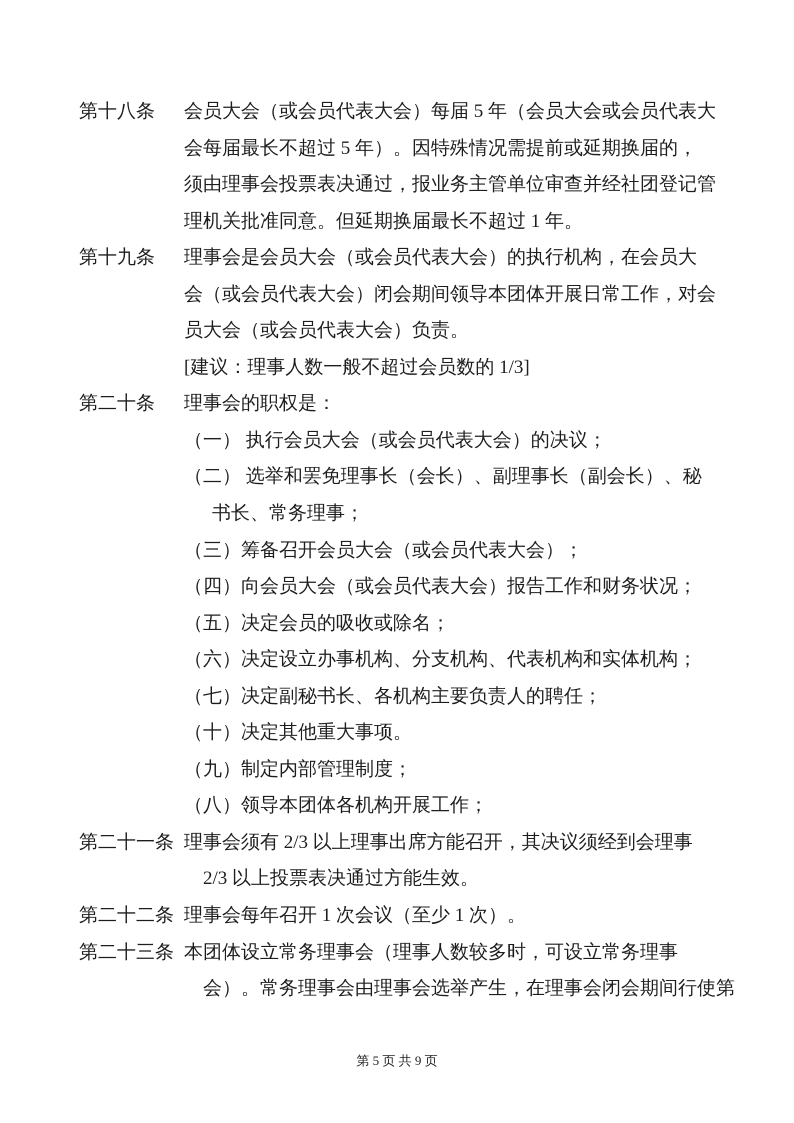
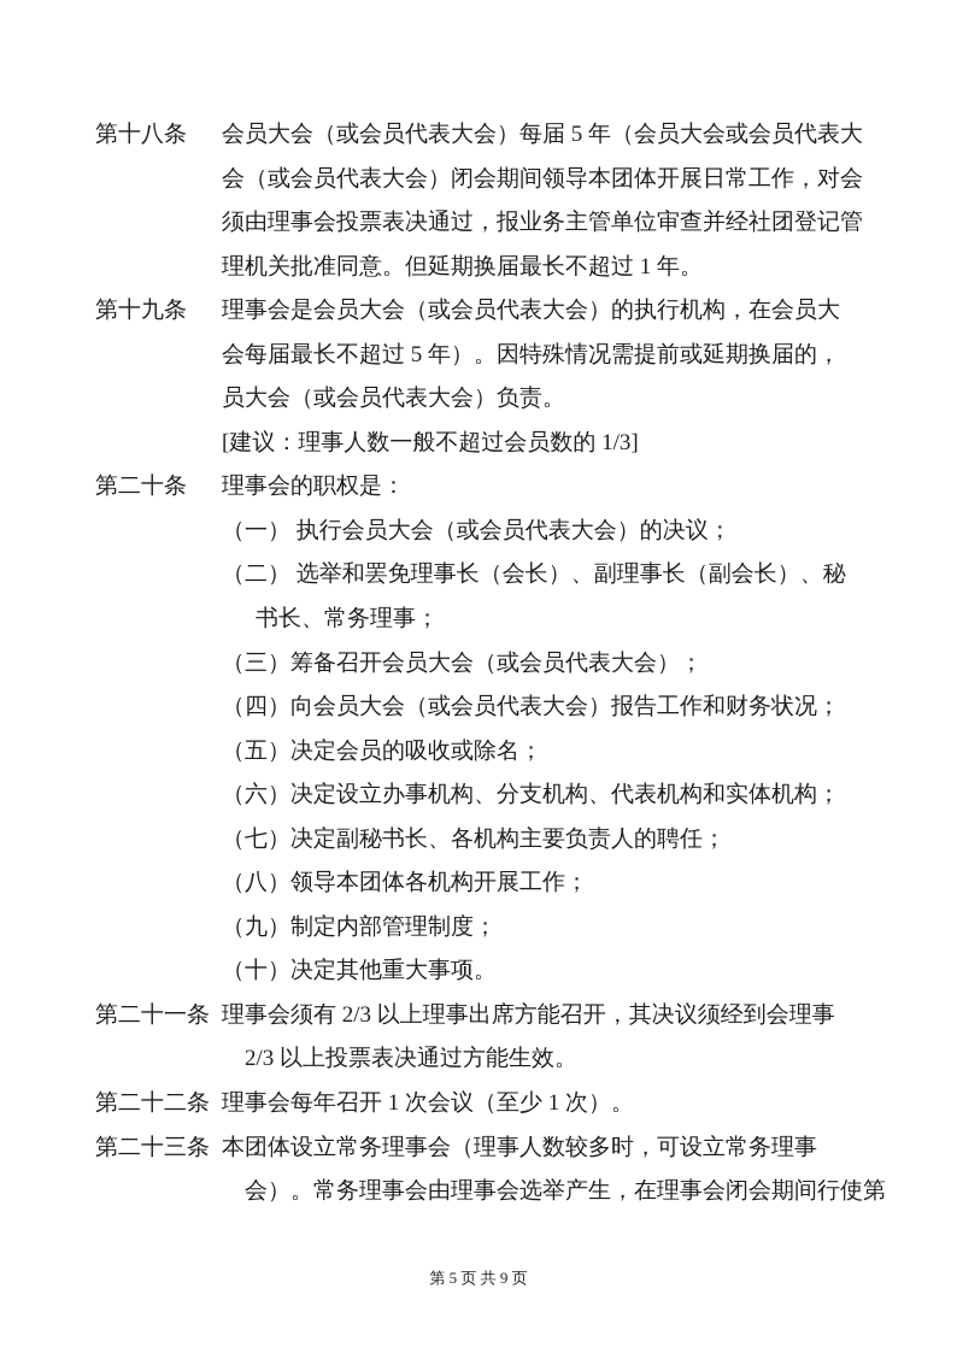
  第十八条
  会员大会（或会员代表大会）每届 5 年（会员大会或会员代表大
- 会每届最长不超过 5 年）。因特殊情况需提前或延期换届的，
+ 会（或会员代表大会）闭会期间领导本团体开展日常工作，对会
  须由理事会投票表决通过，报业务主管单位审查并经社团登记管
  理机关批准同意。但延期换届最长不超过 1 年。
  第十九条
  理事会是会员大会（或会员代表大会）的执行机构，在会员大
- 会（或会员代表大会）闭会期间领导本团体开展日常工作，对会
+ 会每届最长不超过 5 年）。因特殊情况需提前或延期换届的，
  员大会（或会员代表大会）负责。
  [建议：理事人数一般不超过会员数的 1/3]
  第二十条
  理事会的职权是：
  （一） 执行会员大会（或会员代表大会）的决议；
  （二） 选举和罢免理事长（会长）、副理事长（副会长）、秘
  书长、常务理事；
  （三）筹备召开会员大会（或会员代表大会）；
  （四）向会员大会（或会员代表大会）报告工作和财务状况；
  （五）决定会员的吸收或除名；
  （六）决定设立办事机构、分支机构、代表机构和实体机构；
  （七）决定副秘书长、各机构主要负责人的聘任；
- （十）决定其他重大事项。
+ （八）领导本团体各机构开展工作；
  （九）制定内部管理制度；
- （八）领导本团体各机构开展工作；
+ （十）决定其他重大事项。
  第二十一条
  理事会须有 2/3 以上理事出席方能召开，其决议须经到会理事
  2/3 以上投票表决通过方能生效。
  第二十二条
  理事会每年召开 1 次会议（至少 1 次）。
  第二十三条
  本团体设立常务理事会（理事人数较多时，可设立常务理事
  会）。常务理事会由理事会选举产生，在理事会闭会期间行使第
  第 5 页 共 9 页
